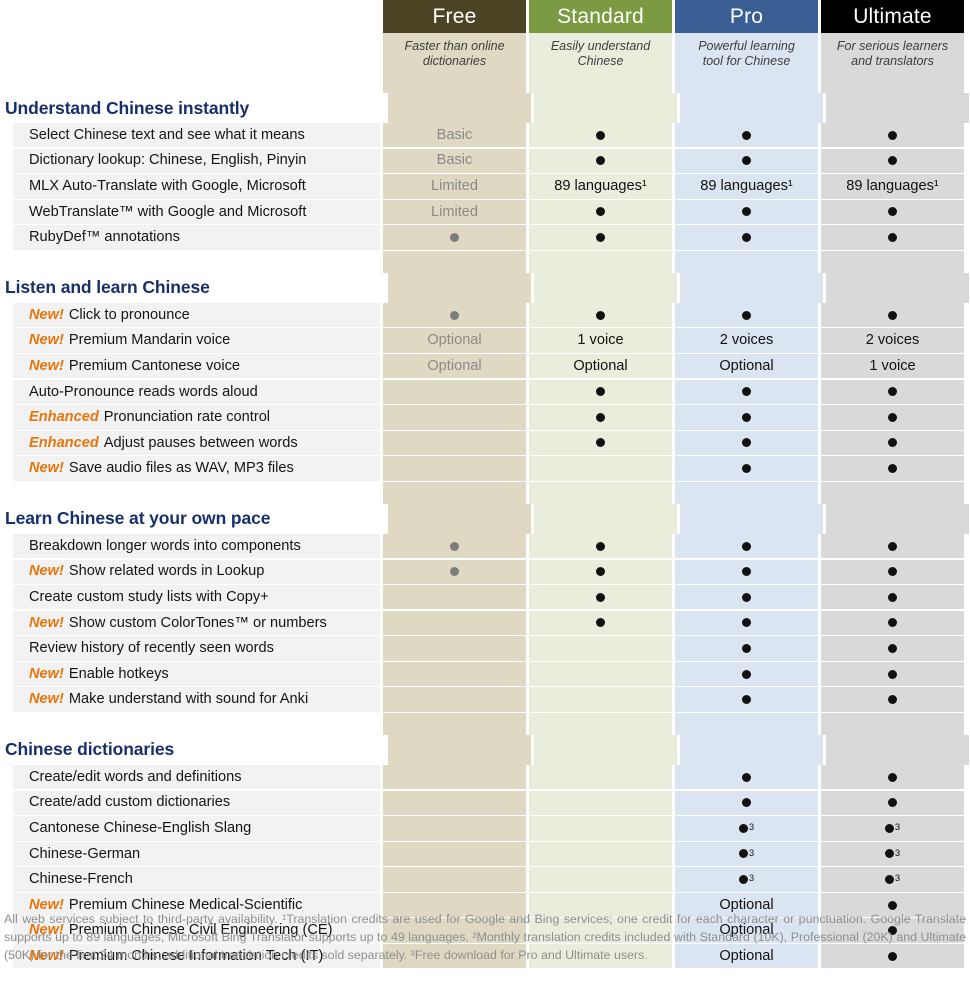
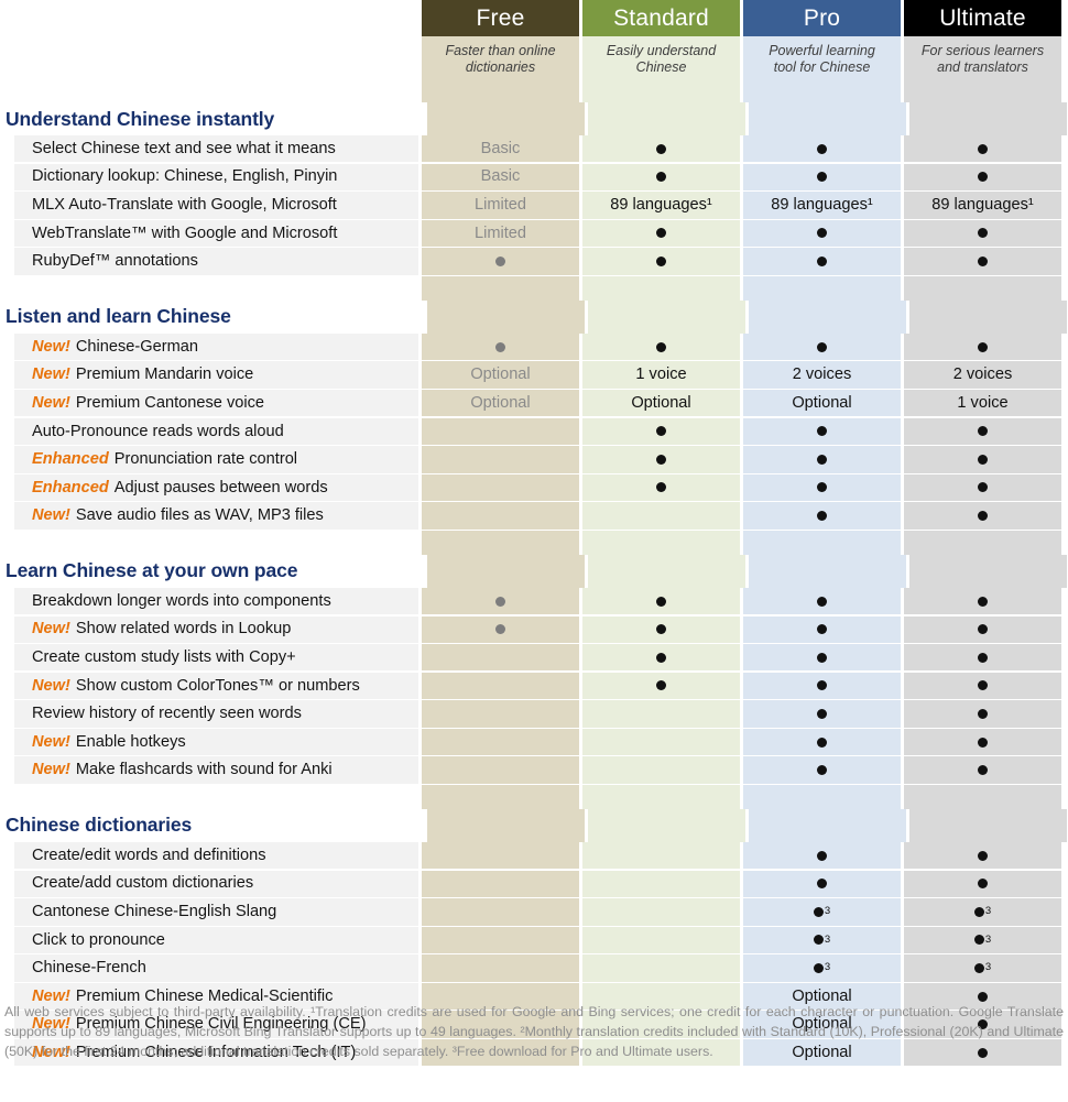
  Free
  Standard
  Pro
  Ultimate
  Faster than online
  dictionaries
  Easily understand
  Chinese
  Powerful learning
  tool for Chinese
  For serious learners
  and translators
  Understand Chinese instantly
  Select Chinese text and see what it means
  Basic
  Dictionary lookup: Chinese, English, Pinyin
  Basic
  MLX Auto-Translate with Google, Microsoft
  Limited
  89 languages¹
  89 languages¹
  89 languages¹
  WebTranslate™ with Google and Microsoft
  Limited
  RubyDef™ annotations
  Listen and learn Chinese
  New!
- Click to pronounce
+ Chinese-German
  New!
  Premium Mandarin voice
  Optional
  1 voice
  2 voices
  2 voices
  New!
  Premium Cantonese voice
  Optional
  Optional
  Optional
  1 voice
  Auto-Pronounce reads words aloud
  Enhanced
  Pronunciation rate control
  Enhanced
  Adjust pauses between words
  New!
  Save audio files as WAV, MP3 files
  Learn Chinese at your own pace
  Breakdown longer words into components
  New!
  Show related words in Lookup
  Create custom study lists with Copy+
  New!
  Show custom ColorTones™ or numbers
  Review history of recently seen words
  New!
  Enable hotkeys
  New!
- Make understand with sound for Anki
+ Make flashcards with sound for Anki
  Chinese dictionaries
  Create/edit words and definitions
  Create/add custom dictionaries
  Cantonese Chinese-English Slang
  3
  3
- Chinese-German
+ Click to pronounce
  3
  3
  Chinese-French
  3
  3
  New!
  Premium Chinese Medical-Scientific
  Optional
  New!
  Premium Chinese Civil Engineering (CE)
  Optional
  New!
  Premium Chinese Information Tech (IT)
  Optional
  All web services subject to third-party availability. ¹Translation credits are used for Google and Bing services; one credit for each character or punctuation. Google Translate supports up to 89 languages, Microsoft Bing Translator supports up to 49 languages. ²Monthly translation credits included with Standard (10K), Professional (20K) and Ultimate (50K) for the first 24 months; additional translation credits sold separately. ³Free download for Pro and Ultimate users.
